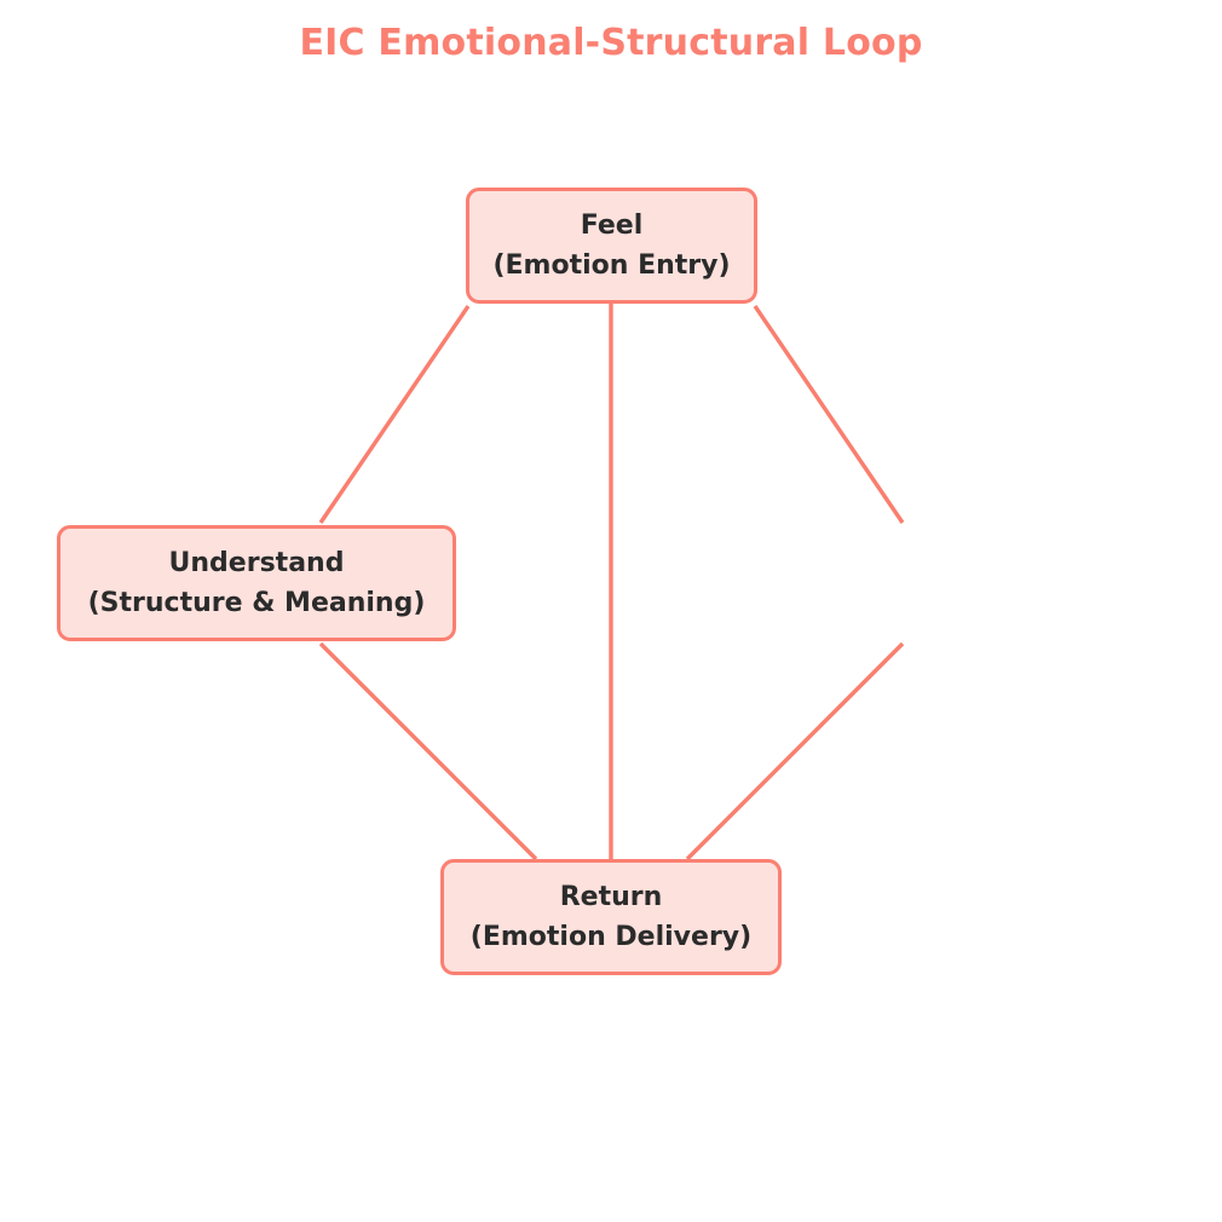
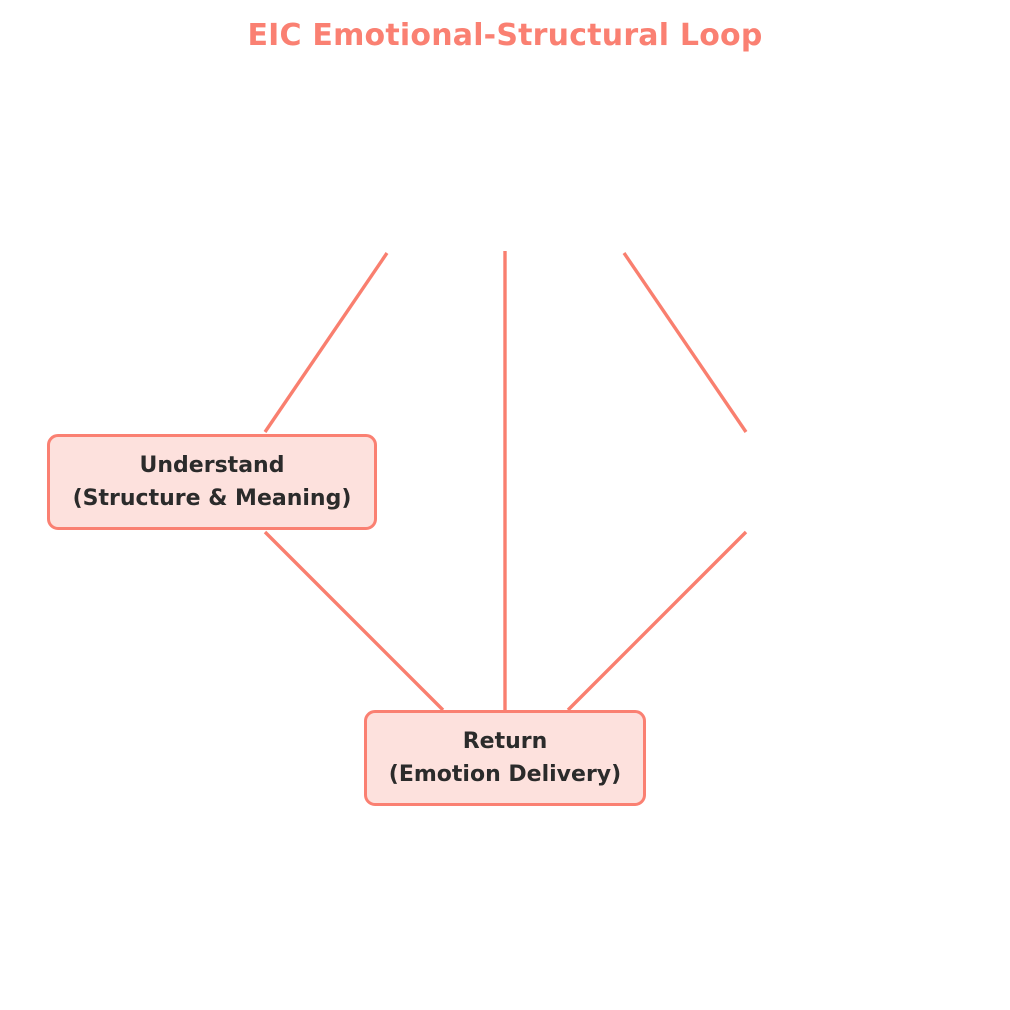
  EIC Emotional-Structural Loop
- Feel
- (Emotion Entry)
  Understand
  (Structure & Meaning)
  Return
  (Emotion Delivery)
